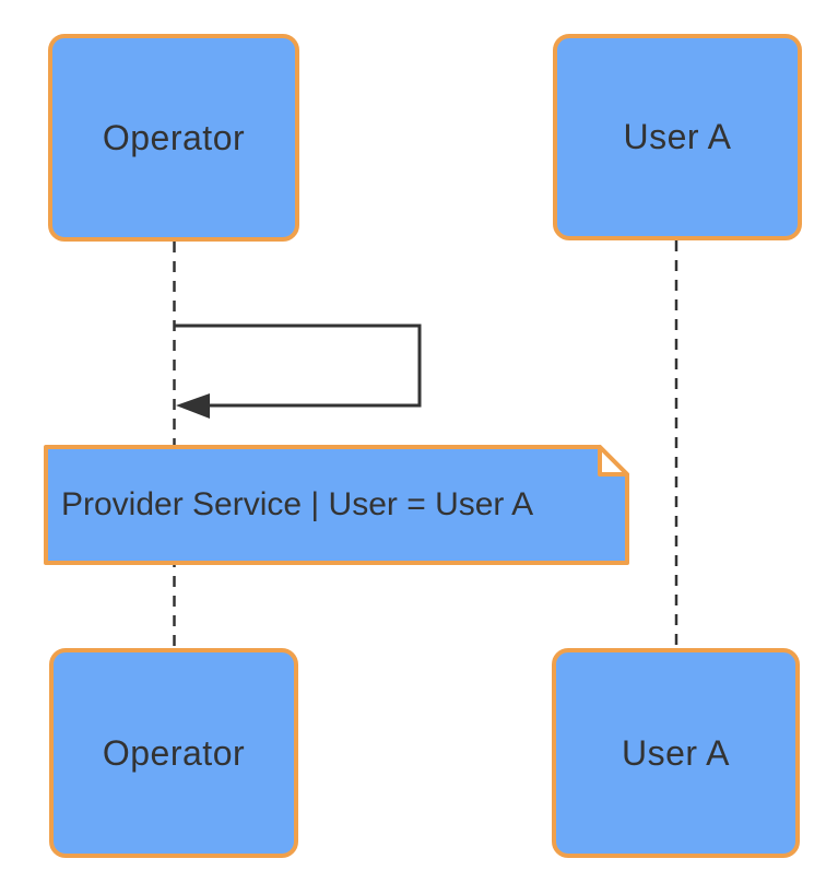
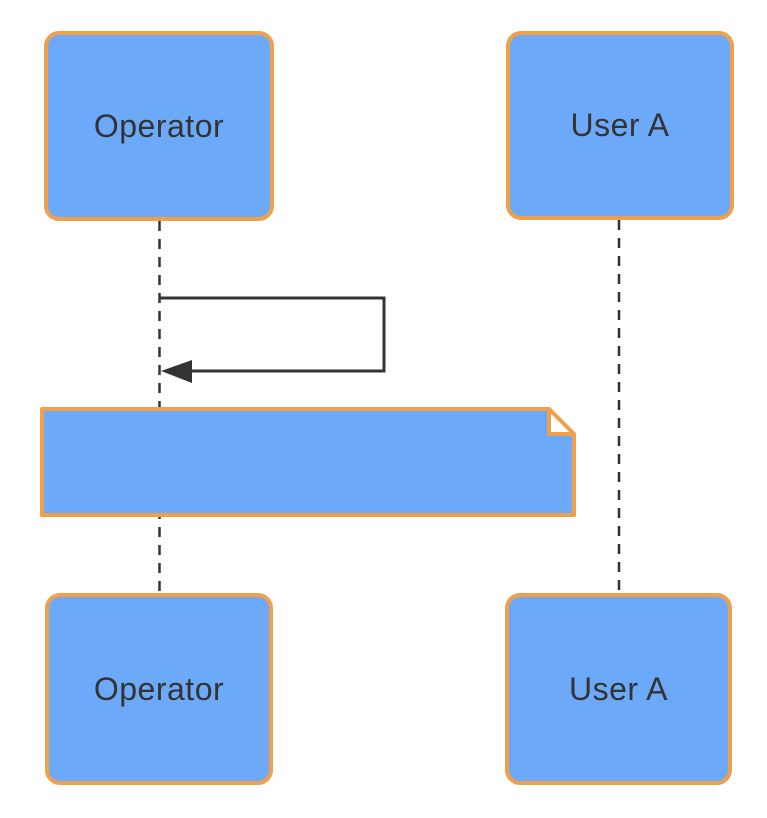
  Operator
  User A
  Operator
  User A
- Provider Service | User = User A
